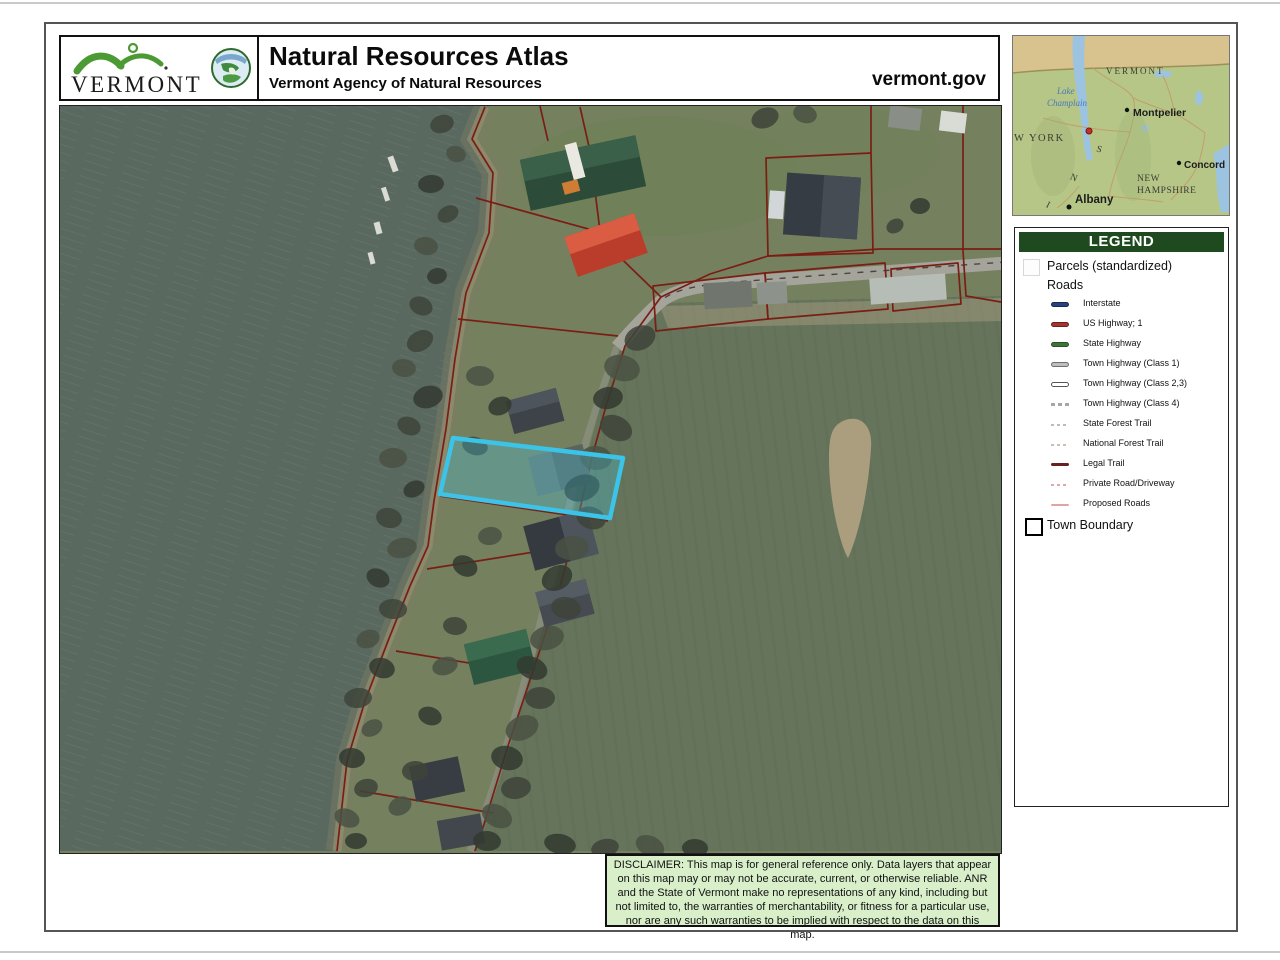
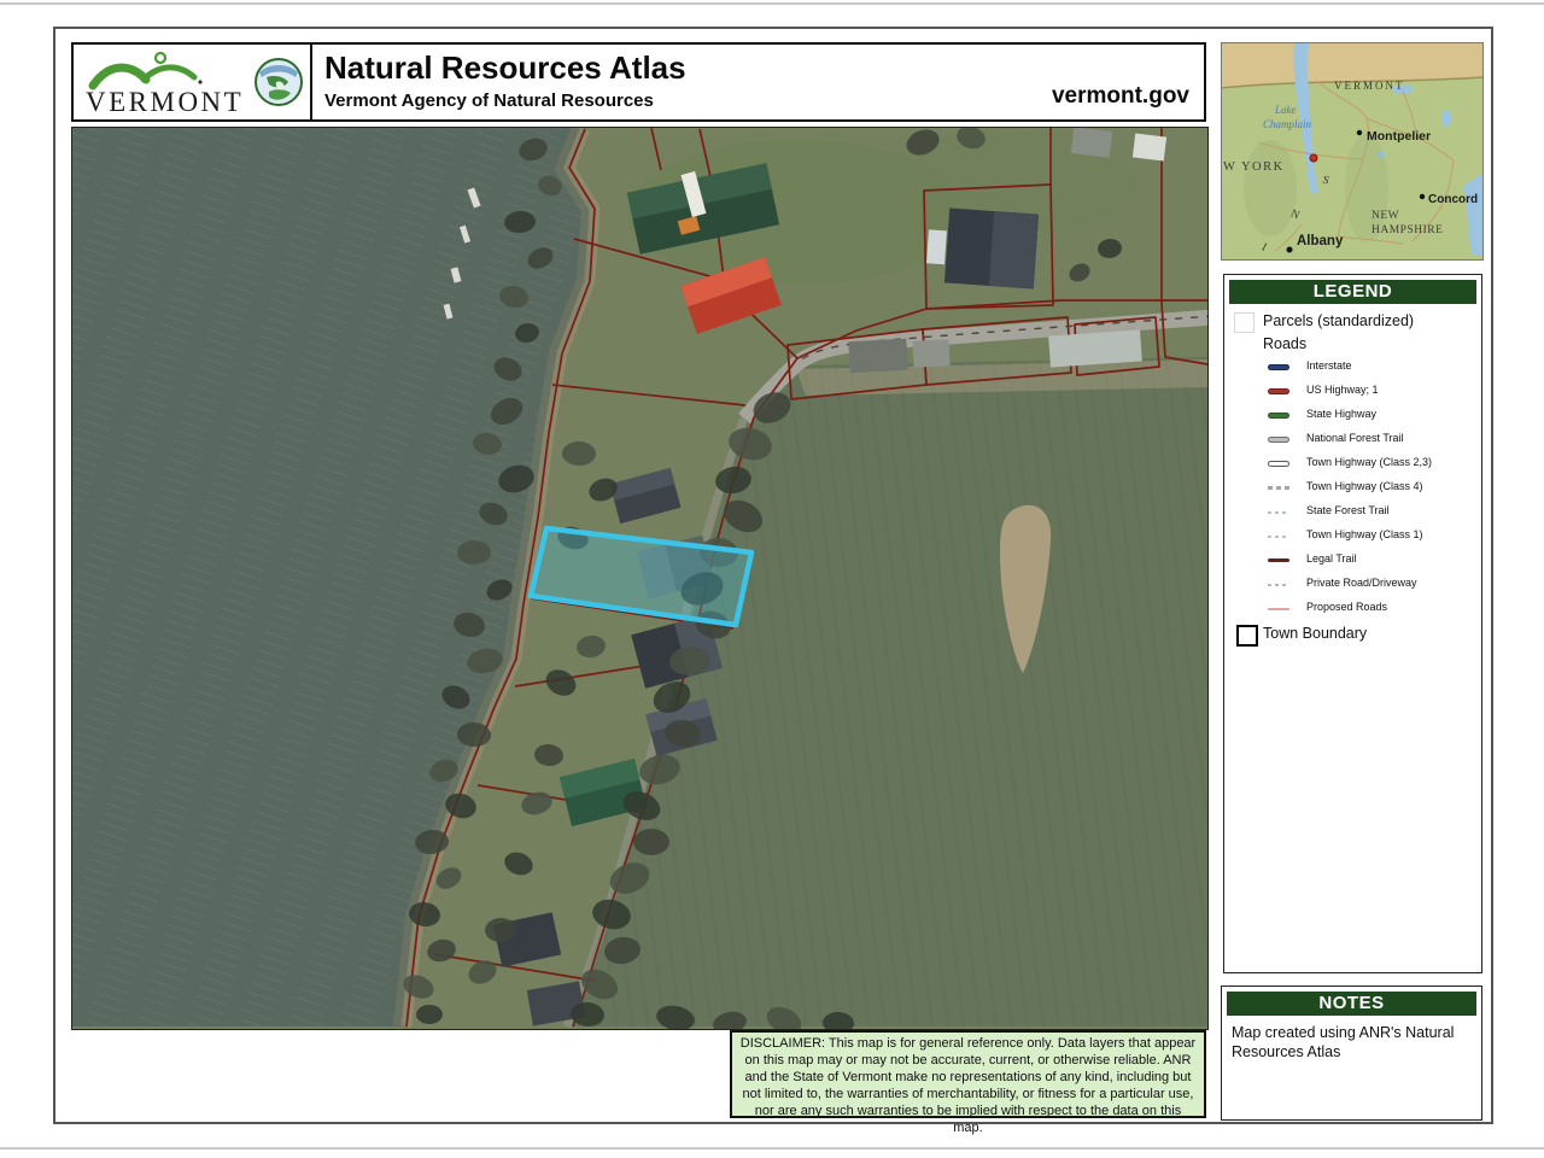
  VERMONT
  Natural Resources Atlas
  Vermont Agency of Natural Resources
  vermont.gov
  VERMONT
  Lake
  Champlain
  Montpelier
  W YORK
  Concord
  NEW
  HAMPSHIRE
  Albany
  LEGEND
  Parcels (standardized)
  Roads
  Interstate
  US Highway; 1
  State Highway
- Town Highway (Class 1)
+ National Forest Trail
  Town Highway (Class 2,3)
  Town Highway (Class 4)
  State Forest Trail
- National Forest Trail
+ Town Highway (Class 1)
  Legal Trail
  Private Road/Driveway
  Proposed Roads
  Town Boundary
+ NOTES
+ Map created using ANR's Natural Resources Atlas
  DISCLAIMER: This map is for general reference only. Data layers that appear on this map may or may not be accurate, current, or otherwise reliable. ANR and the State of Vermont make no representations of any kind, including but not limited to, the warranties of merchantability, or fitness for a particular use, nor are any such warranties to be implied with respect to the data on this map.
